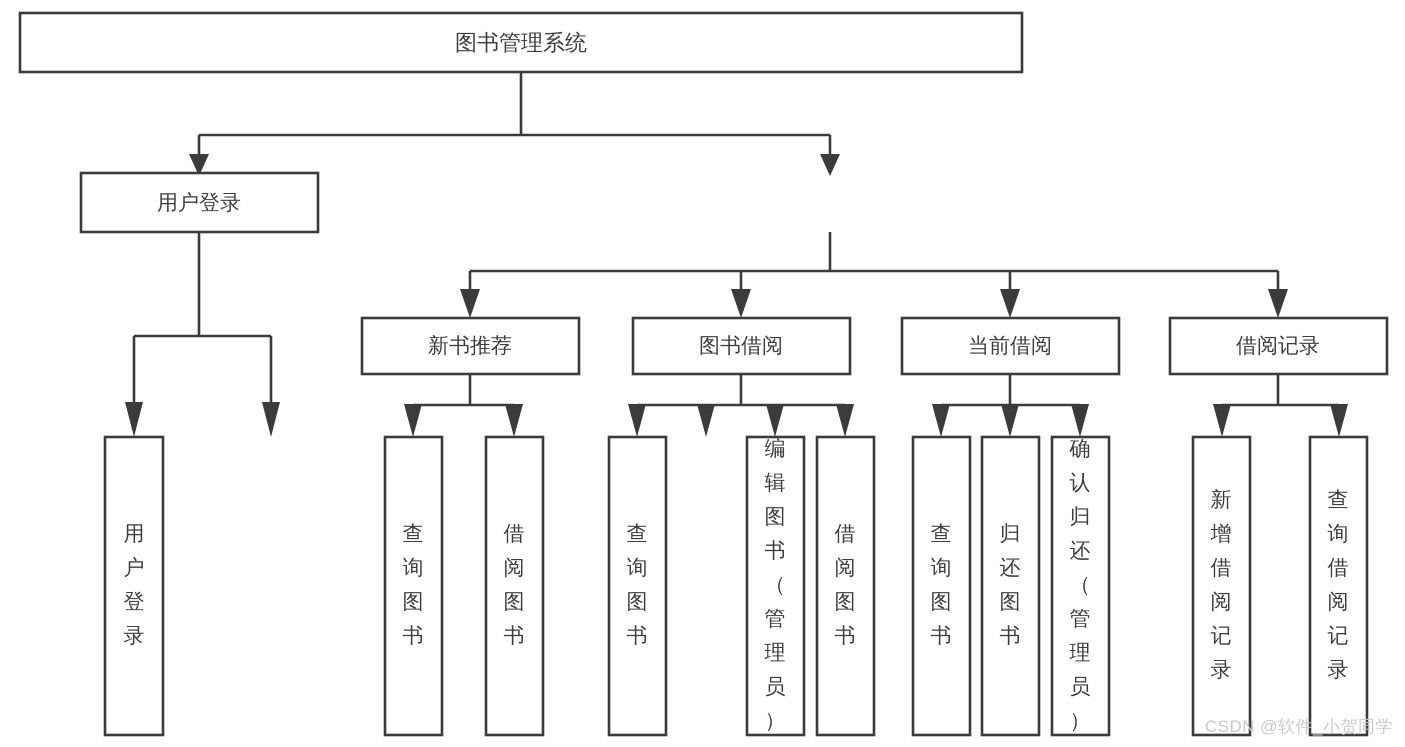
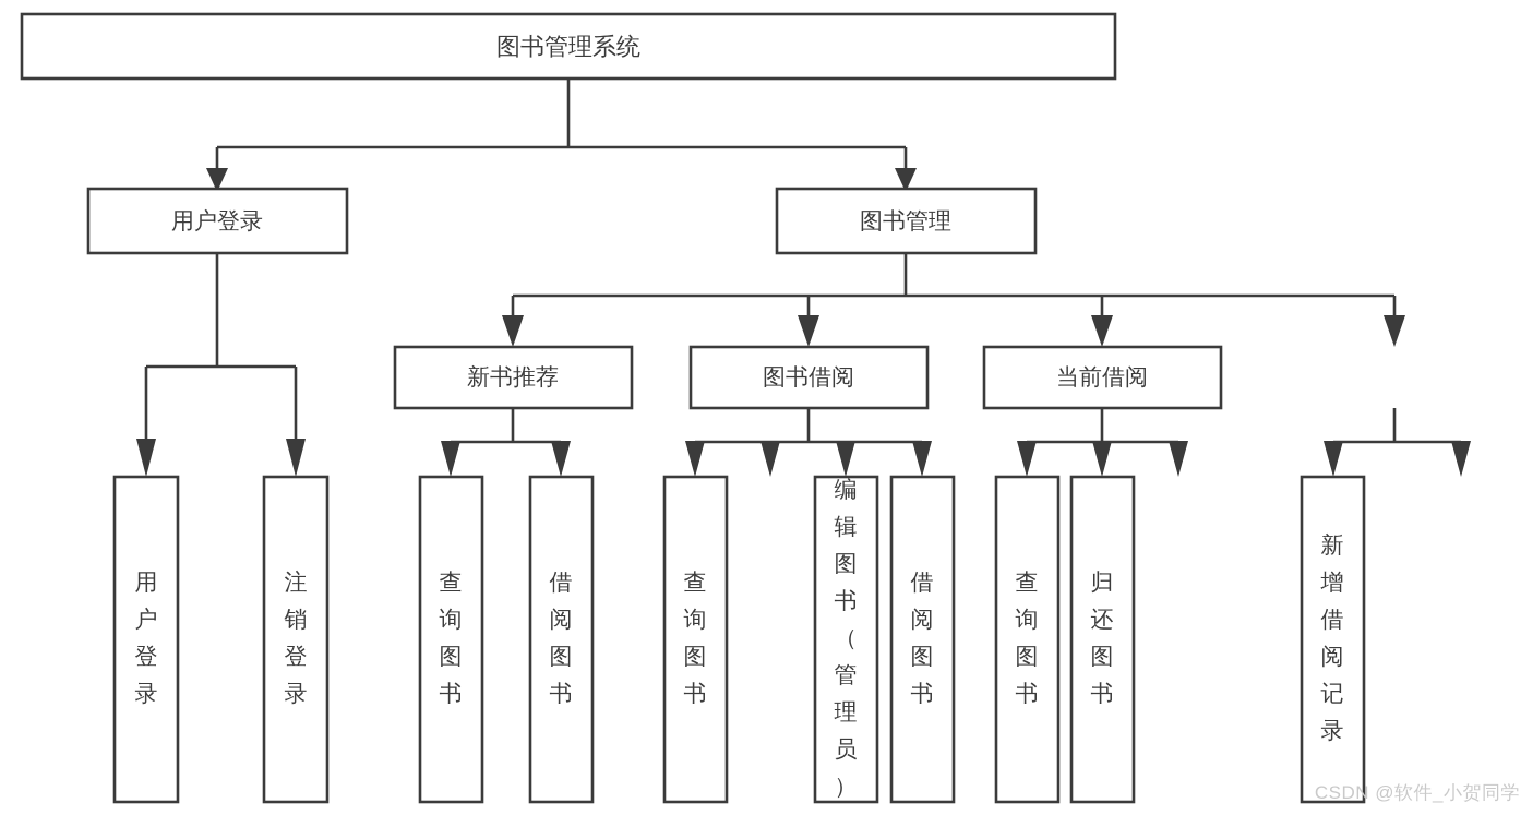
  图书管理系统
  用户登录
+ 图书管理
  新书推荐
  图书借阅
  当前借阅
- 借阅记录
  用户登录
+ 注销登录
  查询图书
  借阅图书
  查询图书
  编辑图书（管理员）
  借阅图书
  查询图书
  归还图书
- 确认归还（管理员）
  新增借阅记录
- 查询借阅记录
  CSDN @软件_小贺同学
